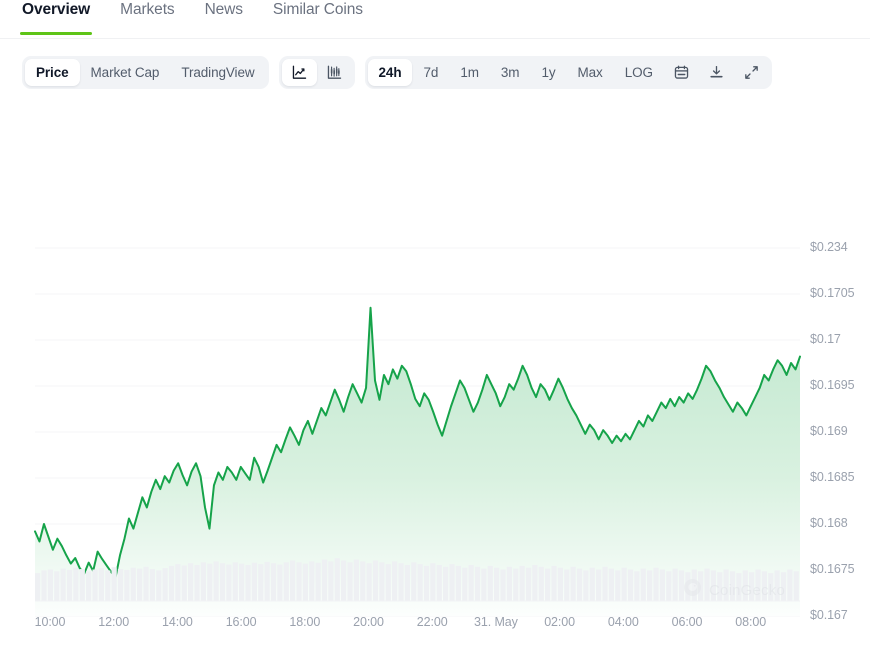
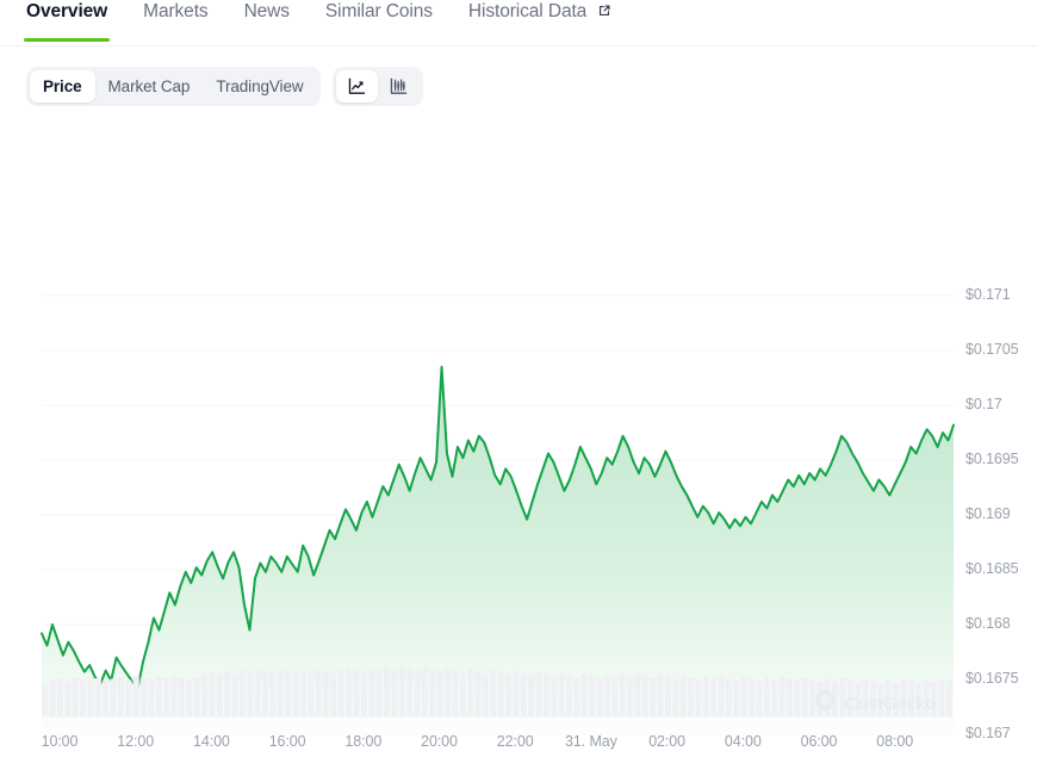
  Overview
  Markets
  News
  Similar Coins
+ Historical Data
  Price
  Market Cap
  TradingView
- 24h
- 7d
- 1m
- 3m
- 1y
- Max
- LOG
- $0.234
+ $0.171
  $0.1705
  $0.17
  $0.1695
  $0.169
  $0.1685
  $0.168
  $0.1675
  $0.167
  10:00
  12:00
  14:00
  16:00
  18:00
  20:00
  22:00
  31. May
  02:00
  04:00
  06:00
  08:00
